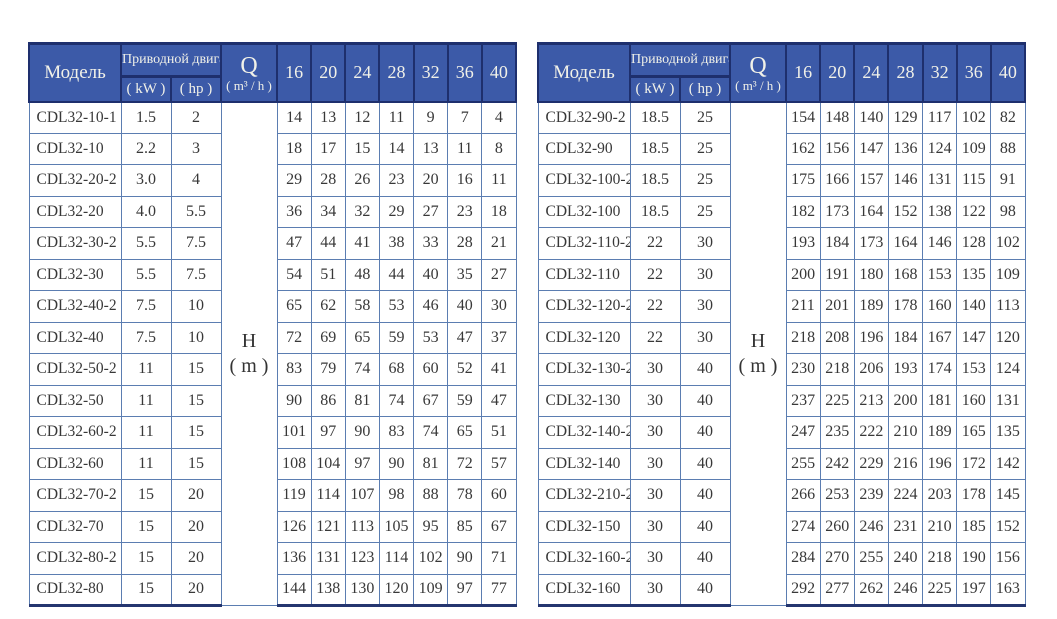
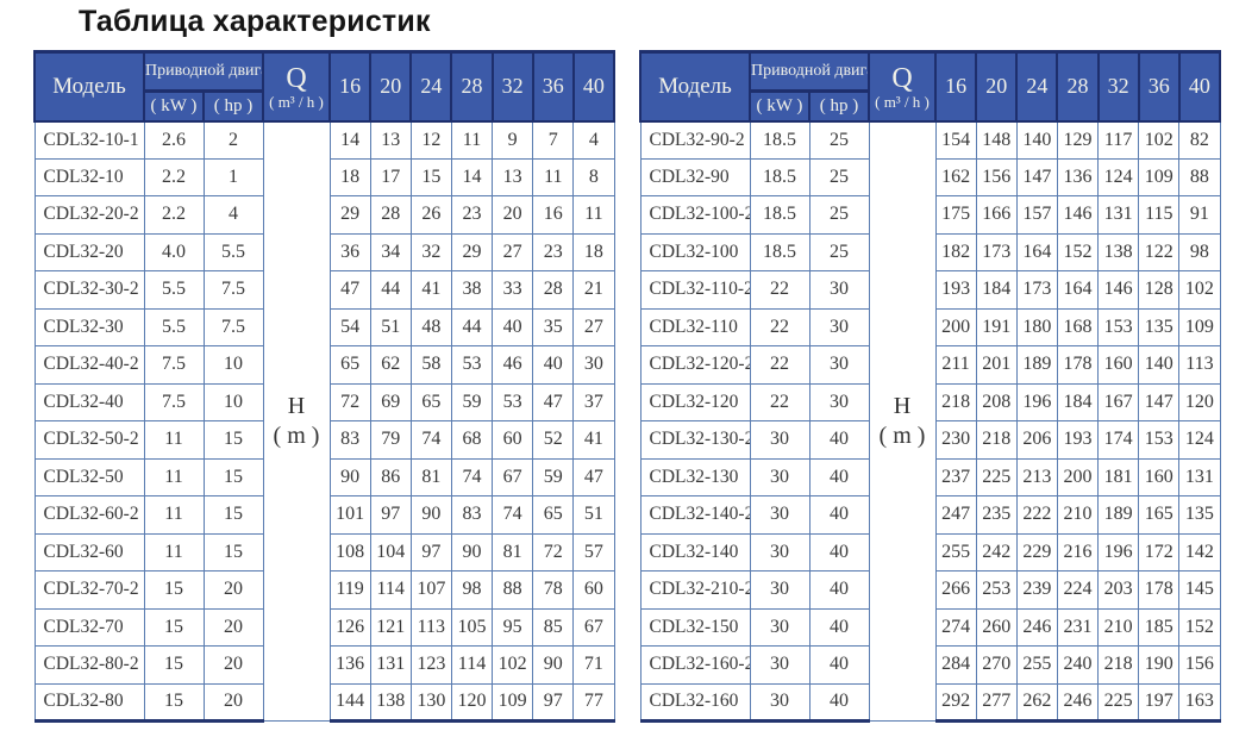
+ Таблица характеристик
  Модель	Приводной двиг	Q( m³ / h )	16	20	24	28	32	36	40
  ( kW )	( hp )
- CDL32-10-1	1.5	2	H( m )	14	13	12	11	9	7	4
+ CDL32-10-1	2.6	2	H( m )	14	13	12	11	9	7	4
- CDL32-10	2.2	3	18	17	15	14	13	11	8
+ CDL32-10	2.2	1	18	17	15	14	13	11	8
- CDL32-20-2	3.0	4	29	28	26	23	20	16	11
+ CDL32-20-2	2.2	4	29	28	26	23	20	16	11
  CDL32-20	4.0	5.5	36	34	32	29	27	23	18
  CDL32-30-2	5.5	7.5	47	44	41	38	33	28	21
  CDL32-30	5.5	7.5	54	51	48	44	40	35	27
  CDL32-40-2	7.5	10	65	62	58	53	46	40	30
  CDL32-40	7.5	10	72	69	65	59	53	47	37
  CDL32-50-2	11	15	83	79	74	68	60	52	41
  CDL32-50	11	15	90	86	81	74	67	59	47
  CDL32-60-2	11	15	101	97	90	83	74	65	51
  CDL32-60	11	15	108	104	97	90	81	72	57
  CDL32-70-2	15	20	119	114	107	98	88	78	60
  CDL32-70	15	20	126	121	113	105	95	85	67
  CDL32-80-2	15	20	136	131	123	114	102	90	71
  CDL32-80	15	20	144	138	130	120	109	97	77
  Модель	Приводной двиг	Q( m³ / h )	16	20	24	28	32	36	40
  ( kW )	( hp )
  CDL32-90-2	18.5	25	H( m )	154	148	140	129	117	102	82
  CDL32-90	18.5	25	162	156	147	136	124	109	88
  CDL32-100-2	18.5	25	175	166	157	146	131	115	91
  CDL32-100	18.5	25	182	173	164	152	138	122	98
  CDL32-110-2	22	30	193	184	173	164	146	128	102
  CDL32-110	22	30	200	191	180	168	153	135	109
  CDL32-120-2	22	30	211	201	189	178	160	140	113
  CDL32-120	22	30	218	208	196	184	167	147	120
  CDL32-130-2	30	40	230	218	206	193	174	153	124
  CDL32-130	30	40	237	225	213	200	181	160	131
  CDL32-140-2	30	40	247	235	222	210	189	165	135
  CDL32-140	30	40	255	242	229	216	196	172	142
  CDL32-210-2	30	40	266	253	239	224	203	178	145
  CDL32-150	30	40	274	260	246	231	210	185	152
  CDL32-160-2	30	40	284	270	255	240	218	190	156
  CDL32-160	30	40	292	277	262	246	225	197	163
